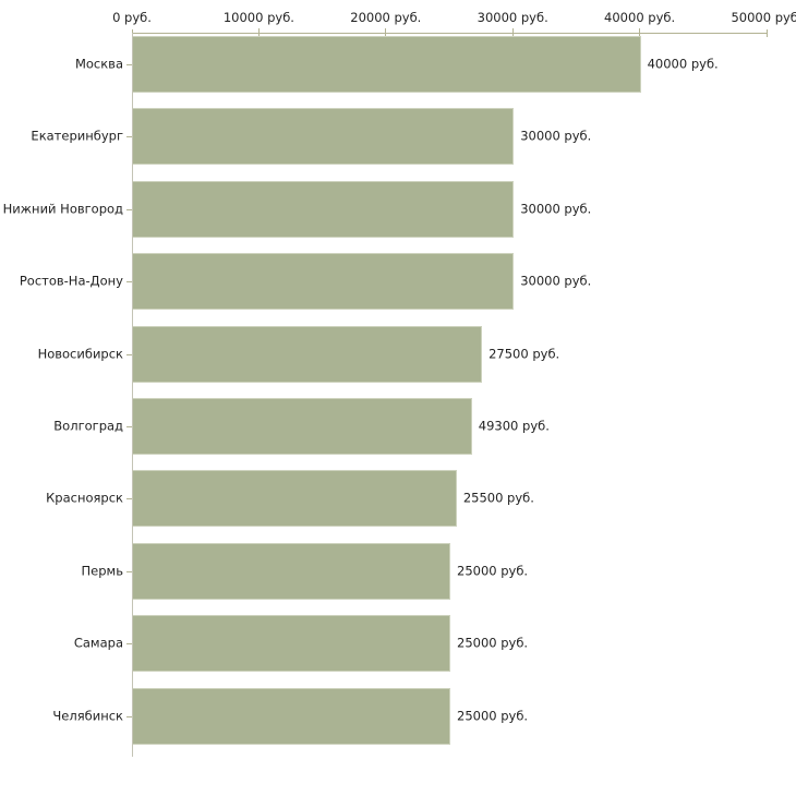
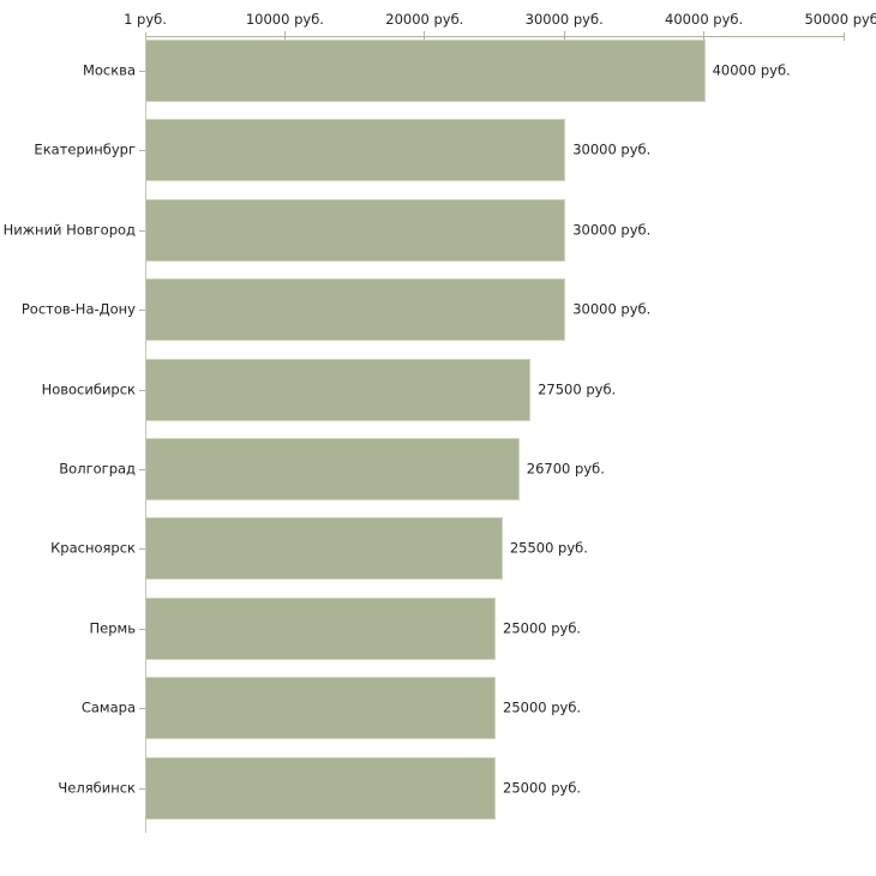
- 0 руб.
+ 1 руб.
  10000 руб.
  20000 руб.
  30000 руб.
  40000 руб.
  50000 руб
  Москва
  Екатеринбург
  Нижний Новгород
  Ростов-На-Дону
  Новосибирск
  Волгоград
  Красноярск
  Пермь
  Самара
  Челябинск
  40000 руб.
  30000 руб.
  30000 руб.
  30000 руб.
  27500 руб.
- 49300 руб.
+ 26700 руб.
  25500 руб.
  25000 руб.
  25000 руб.
  25000 руб.
